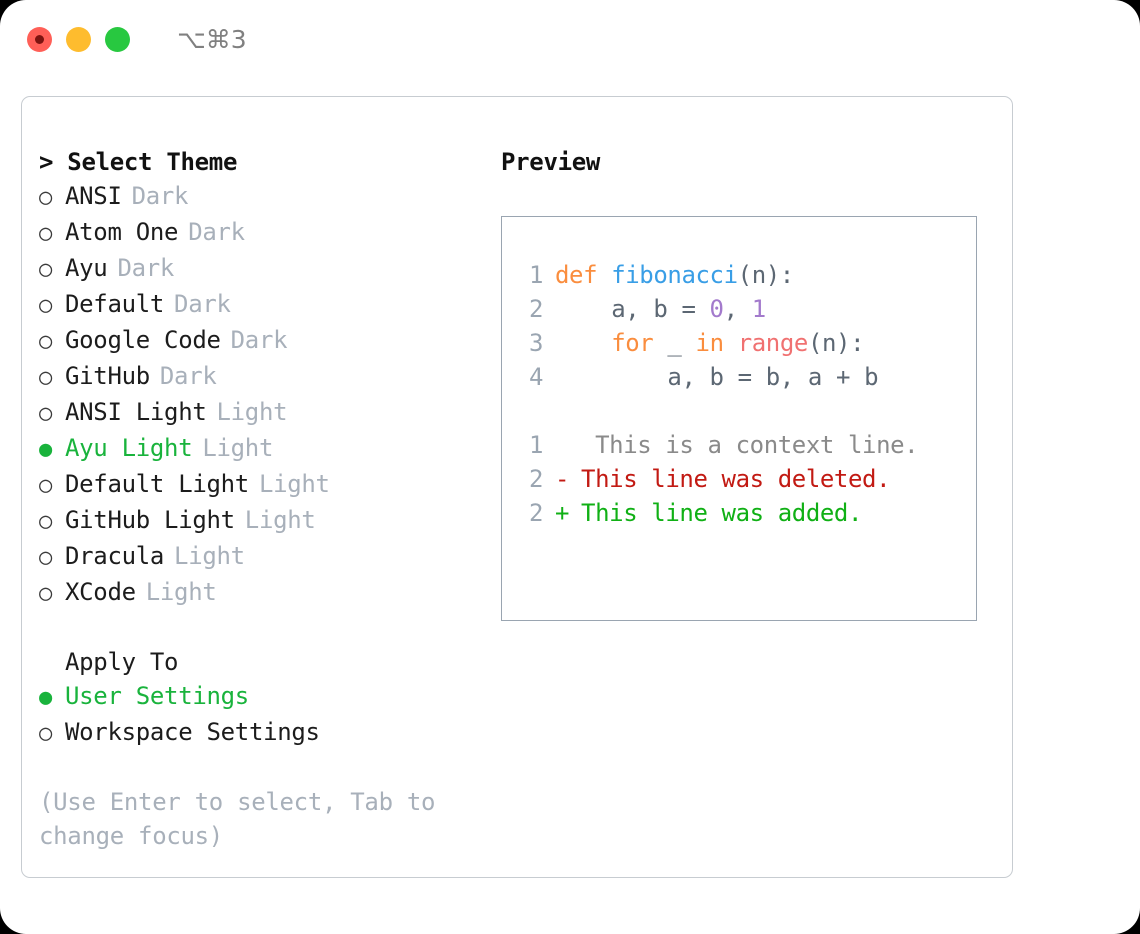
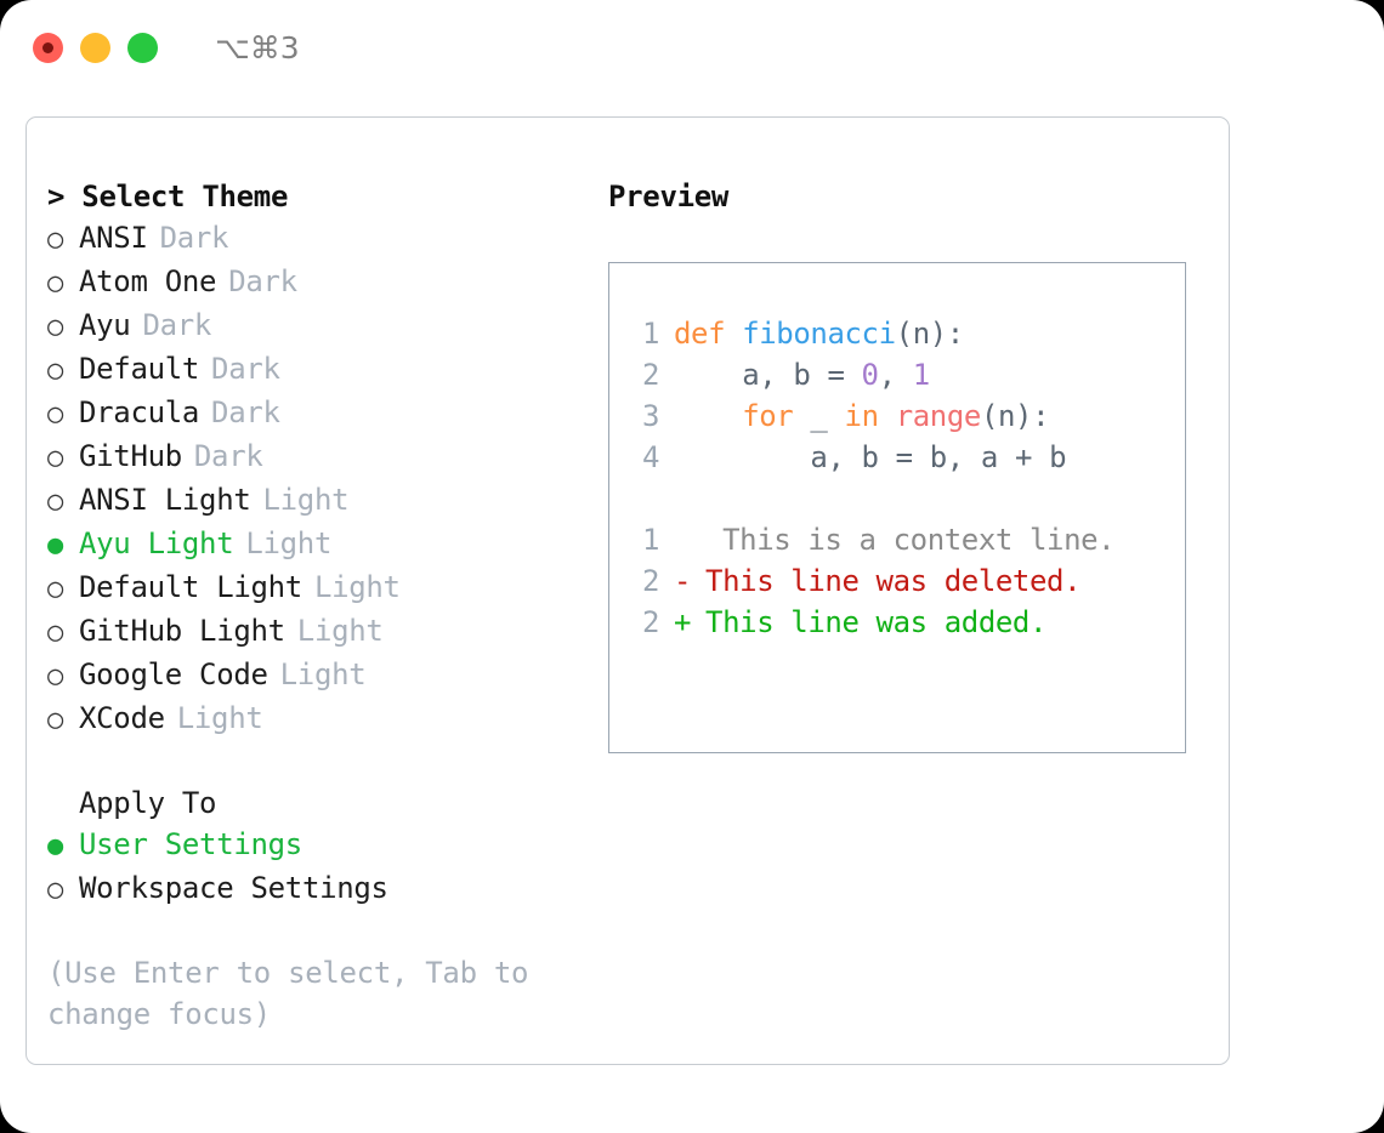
  ⌥⌘3
  > Select Theme
  ○
  ANSI
  Dark
  ○
  Atom One
  Dark
  ○
  Ayu
  Dark
  ○
  Default
  Dark
  ○
- Google Code
+ Dracula
  Dark
  ○
  GitHub
  Dark
  ○
  ANSI Light
  Light
  ●
  Ayu Light
  Light
  ○
  Default Light
  Light
  ○
  GitHub Light
  Light
  ○
- Dracula
+ Google Code
  Light
  ○
  XCode
  Light
  Apply To
  ●
  User Settings
  ○
  Workspace Settings
  (Use Enter to select, Tab to change focus)
  Preview
  1 def fibonacci(n):
  2 a, b = 0, 1
  3 for _ in range(n):
  4 a, b = b, a + b
  1 This is a context line.
  2 - This line was deleted.
  2 + This line was added.
